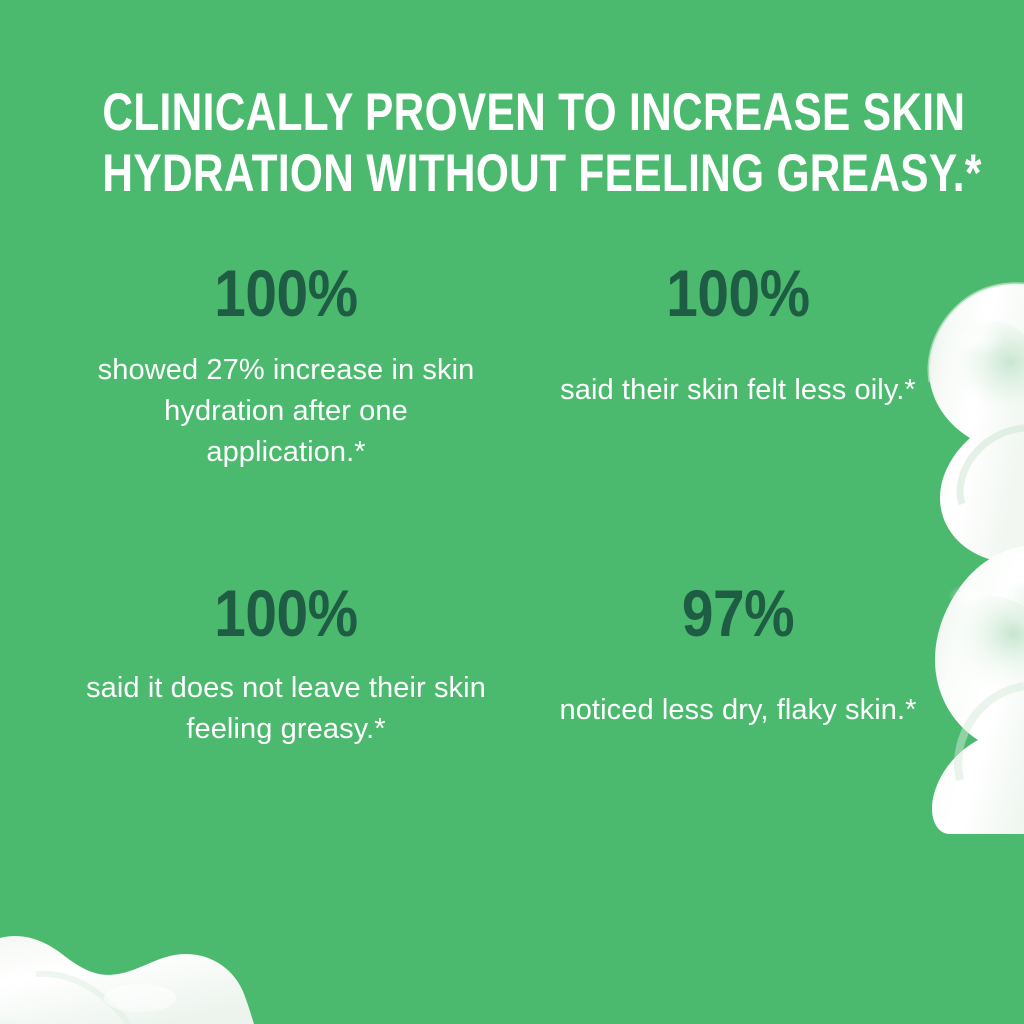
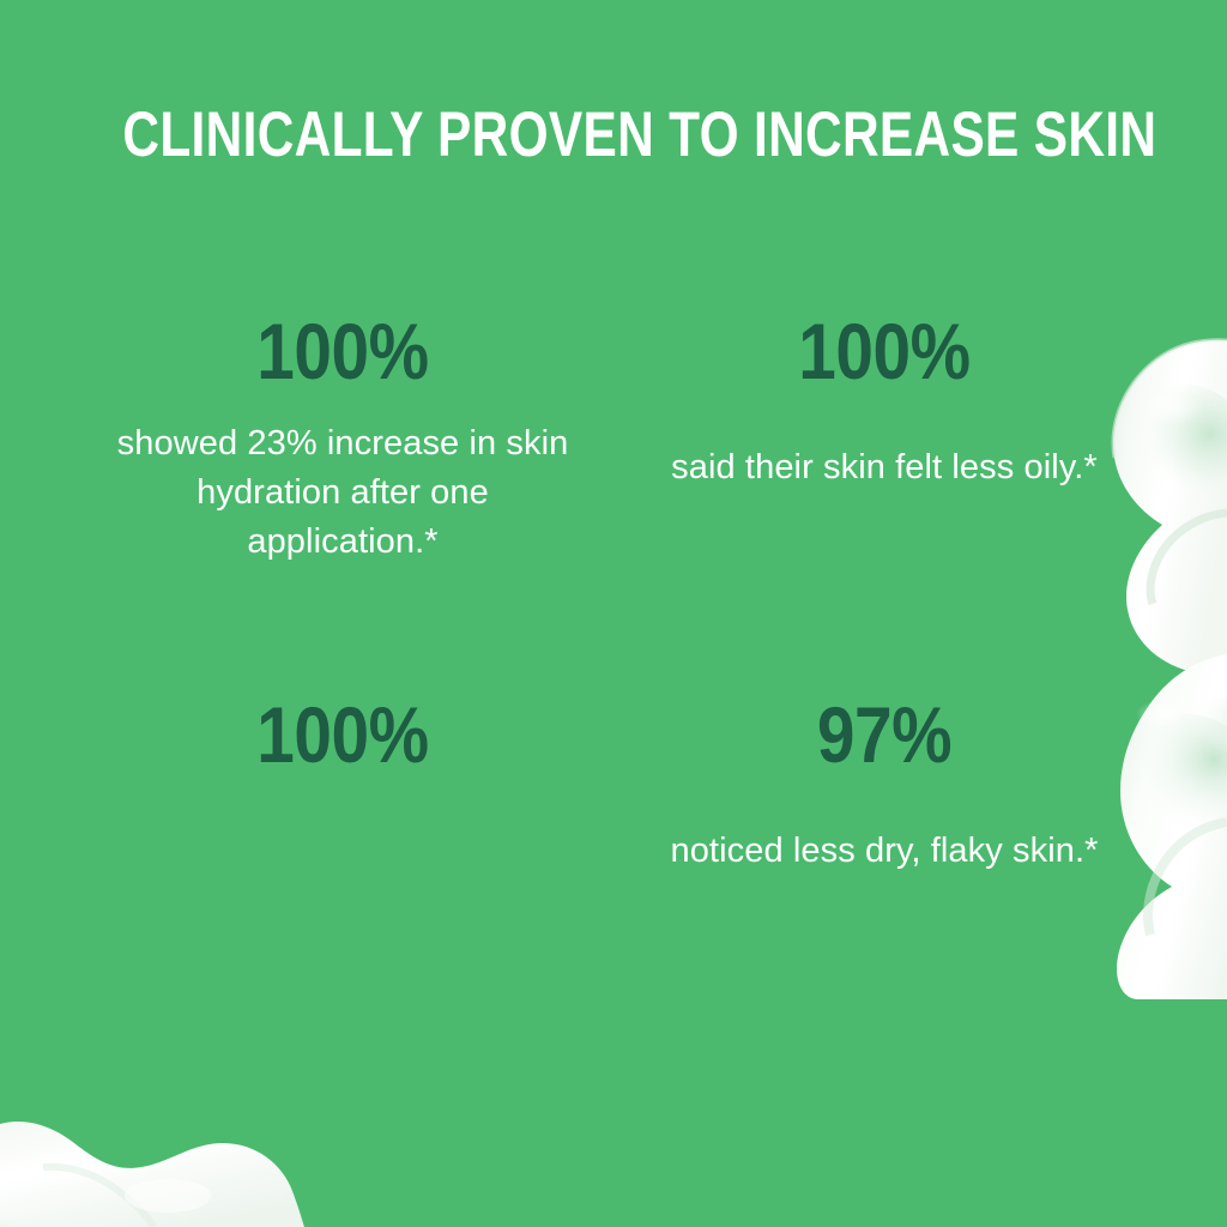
  CLINICALLY PROVEN TO INCREASE SKIN
- HYDRATION WITHOUT FEELING GREASY.*
  100%
- showed 27% increase in skin hydration after one application.*
+ showed 23% increase in skin hydration after one application.*
  100%
  said their skin felt less oily.*
  100%
- said it does not leave their skin feeling greasy.*
  97%
  noticed less dry, flaky skin.*
